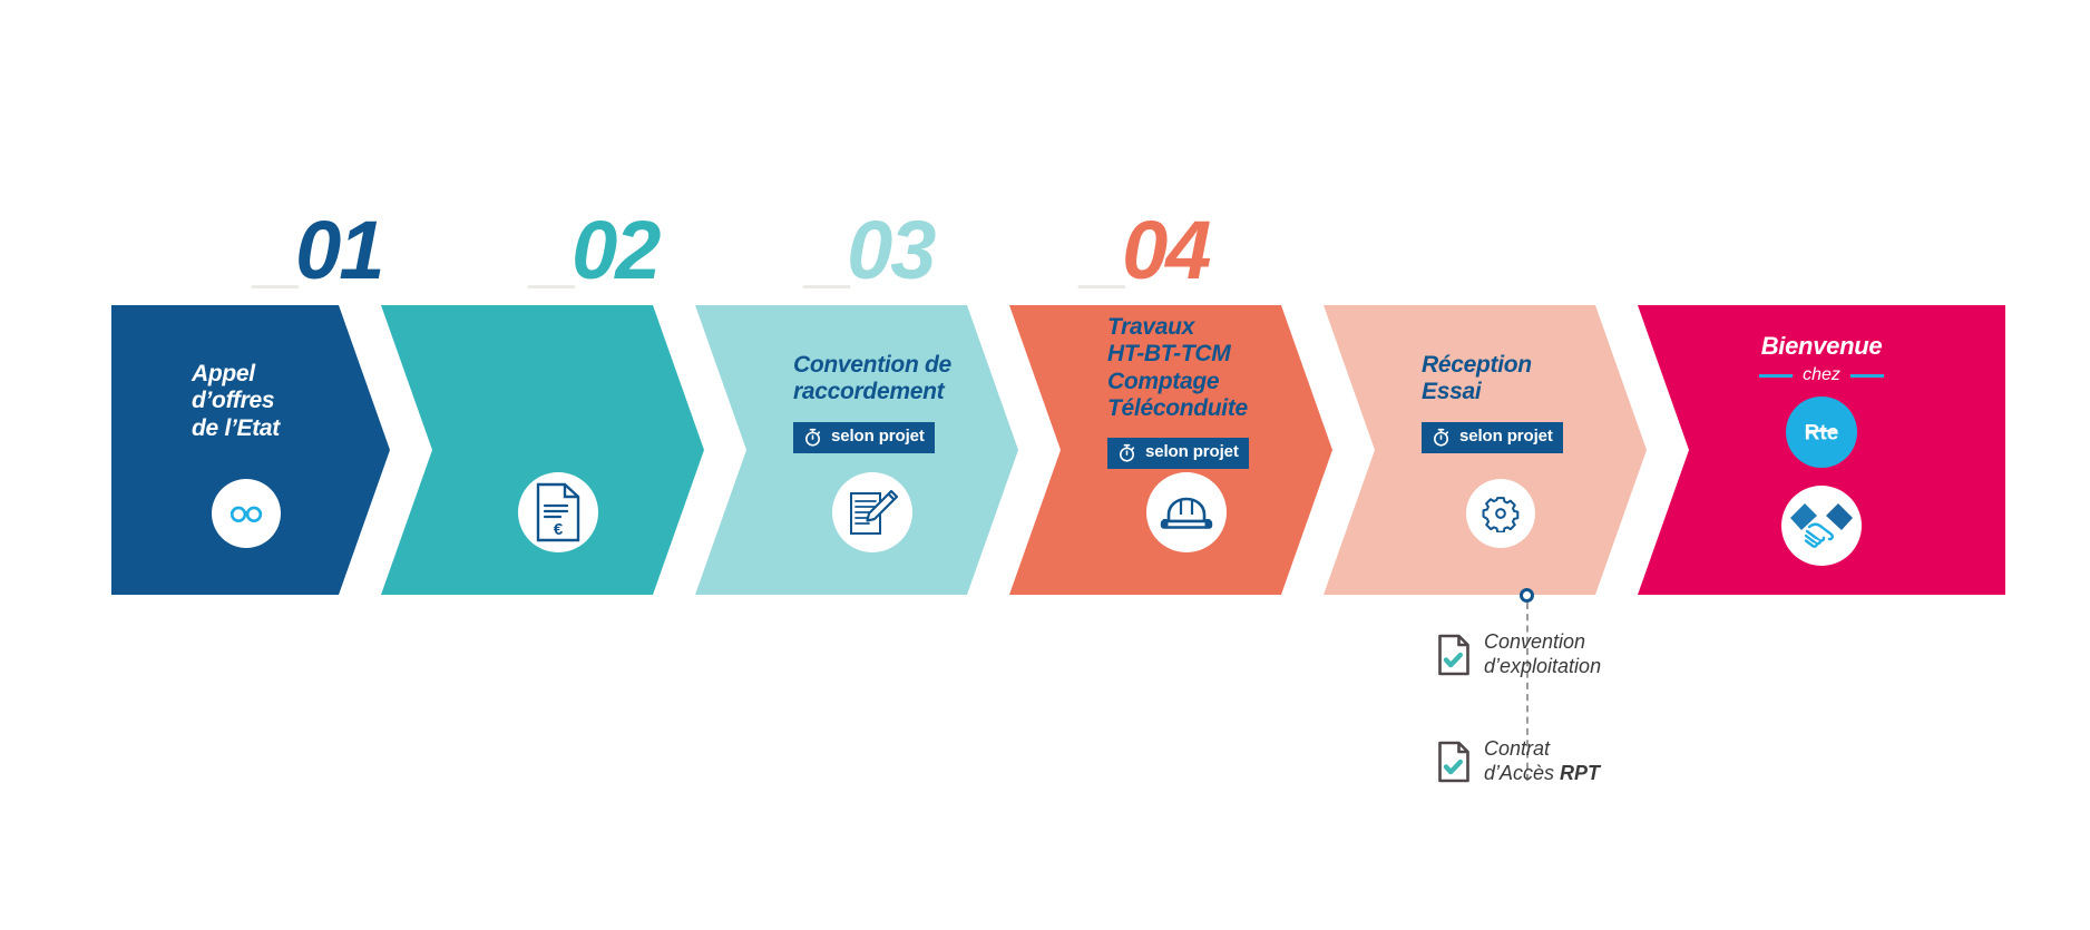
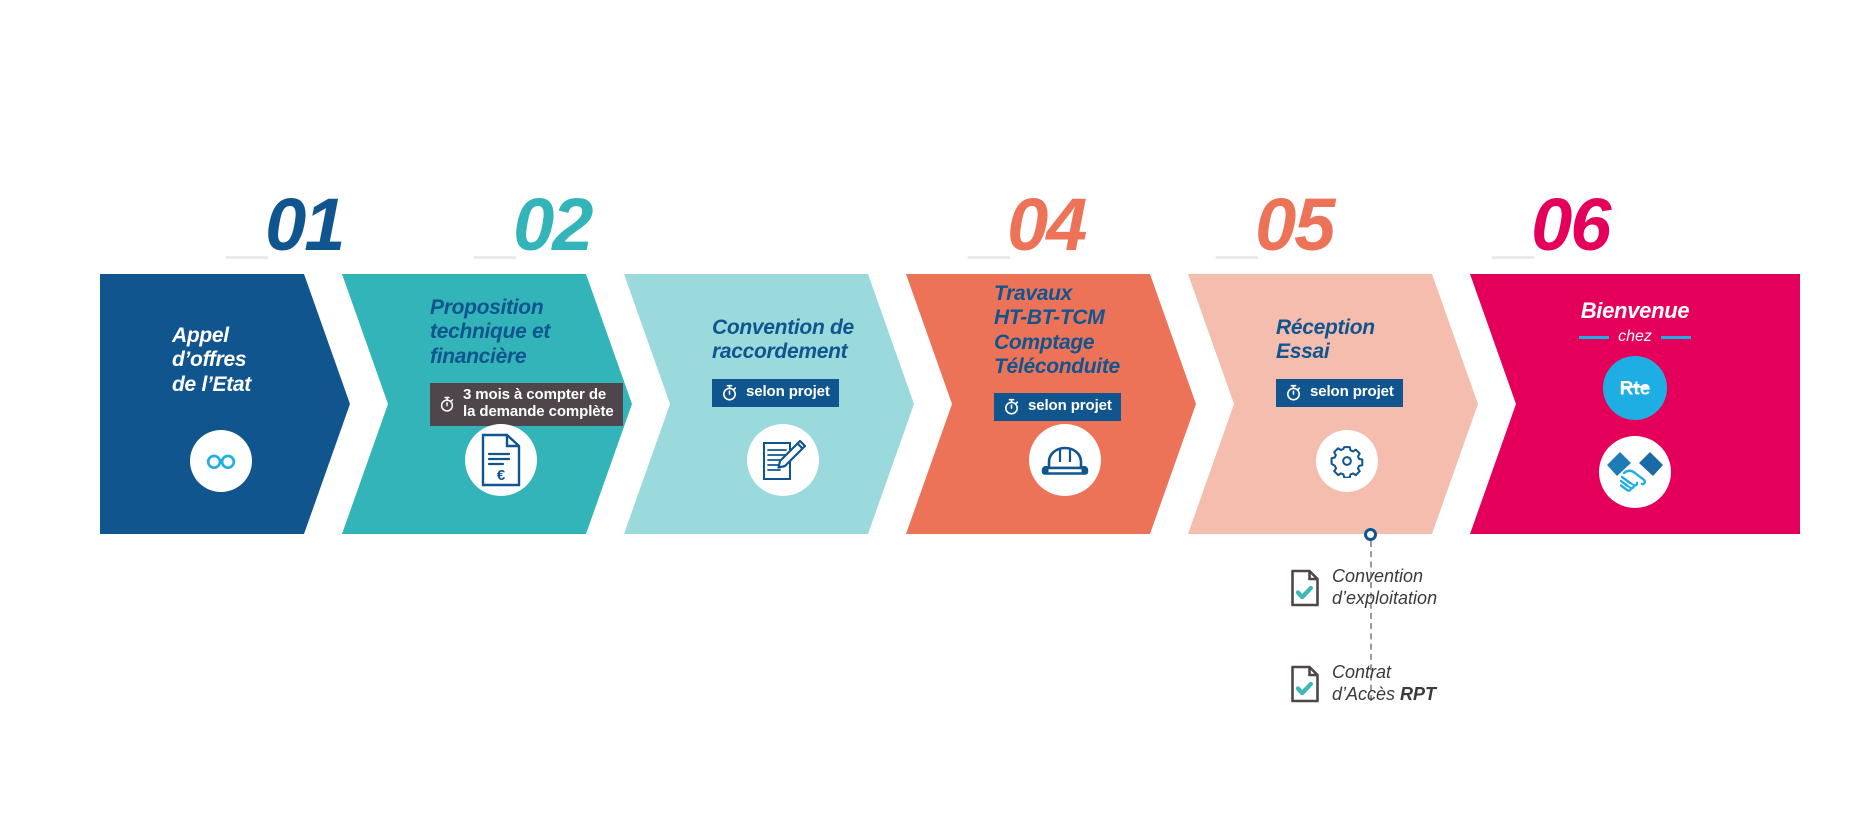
  _01
  _02
- _03
  _04
+ _05
+ _06
  Appel
  d’offres
  de l’Etat
+ Proposition
+ technique et
+ financière
+ 3 mois à compter de
+ la demande complète
  €
  Convention de
  raccordement
  selon projet
  Travaux
  HT-BT-TCM
  Comptage
  Téléconduite
  selon projet
  Réception
  Essai
  selon projet
  Bienvenue
  chez
  Rte
  Convention
  d’exploitation
  Contrat
  d’Accès RPT
